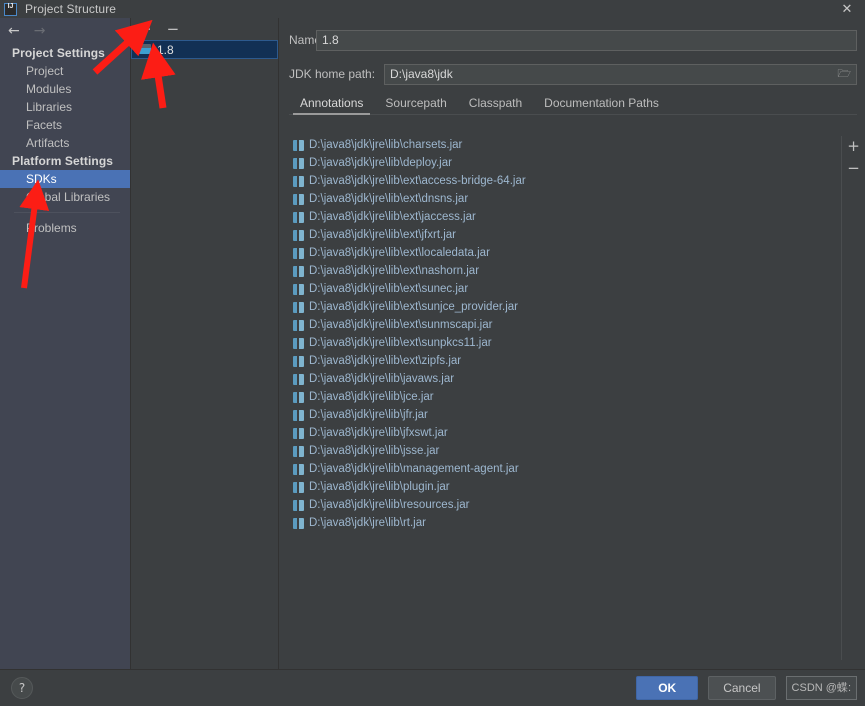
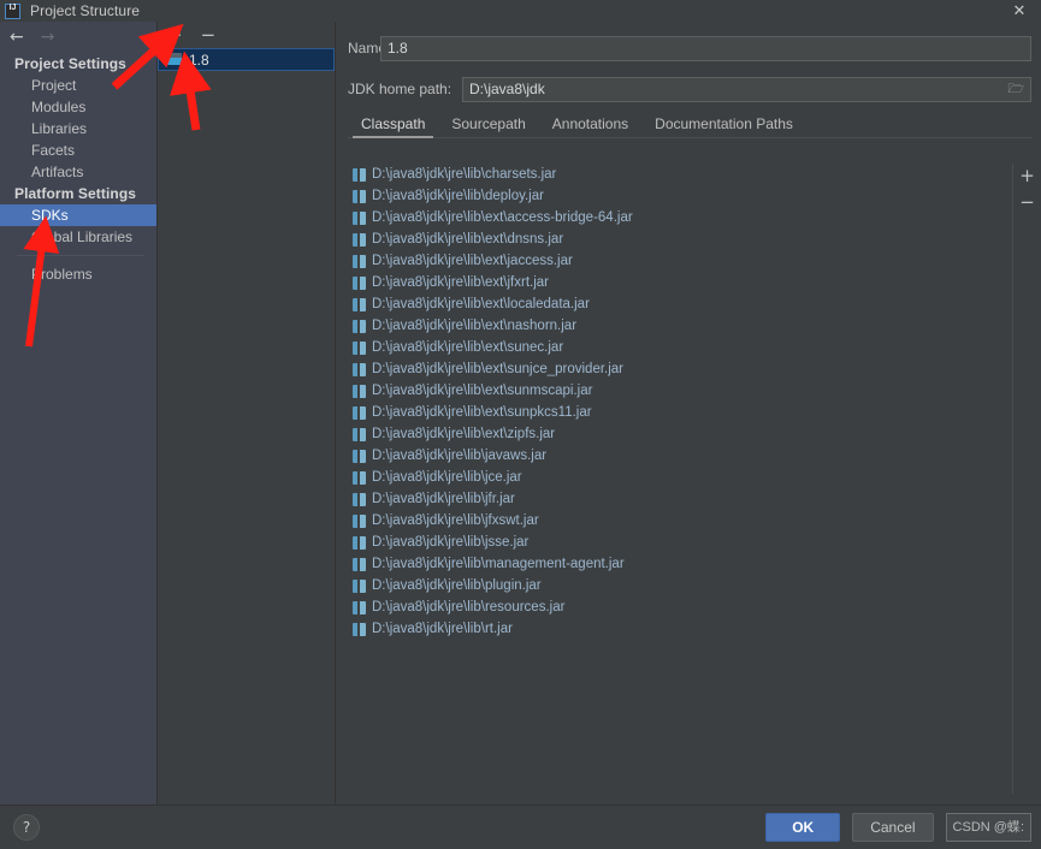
  Project Structure
  ✕
  ←
  →
  Project Settings
  Project
  Modules
  Libraries
  Facets
  Artifacts
  Platform Settings
  SDKs
  Gobal Libraries
  roblems
  +
  −
  1.8
  1.8
  JDK home path:
  D:\java8\jdk
  🗁
- Annotations
+ Classpath
  Sourcepath
- Classpath
+ Annotations
  Documentation Paths
  D:\java8\jdk\jre\lib\charsets.jar
  D:\java8\jdk\jre\lib\deploy.jar
  D:\java8\jdk\jre\lib\ext\access-bridge-64.jar
  D:\java8\jdk\jre\lib\ext\dnsns.jar
  D:\java8\jdk\jre\lib\ext\jaccess.jar
  D:\java8\jdk\jre\lib\ext\jfxrt.jar
  D:\java8\jdk\jre\lib\ext\localedata.jar
  D:\java8\jdk\jre\lib\ext\nashorn.jar
  D:\java8\jdk\jre\lib\ext\sunec.jar
  D:\java8\jdk\jre\lib\ext\sunjce_provider.jar
  D:\java8\jdk\jre\lib\ext\sunmscapi.jar
  D:\java8\jdk\jre\lib\ext\sunpkcs11.jar
  D:\java8\jdk\jre\lib\ext\zipfs.jar
  D:\java8\jdk\jre\lib\javaws.jar
  D:\java8\jdk\jre\lib\jce.jar
  D:\java8\jdk\jre\lib\jfr.jar
  D:\java8\jdk\jre\lib\jfxswt.jar
  D:\java8\jdk\jre\lib\jsse.jar
  D:\java8\jdk\jre\lib\management-agent.jar
  D:\java8\jdk\jre\lib\plugin.jar
  D:\java8\jdk\jre\lib\resources.jar
  D:\java8\jdk\jre\lib\rt.jar
  +
  −
  ?
  OK
  Cancel
  CSDN @蝶:
